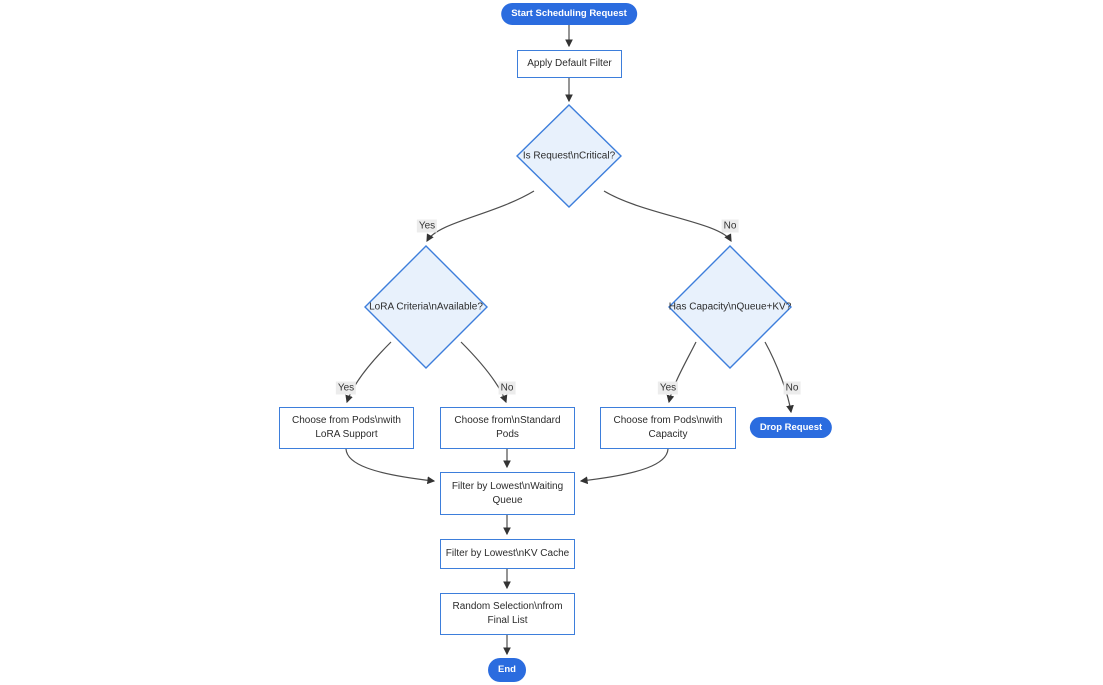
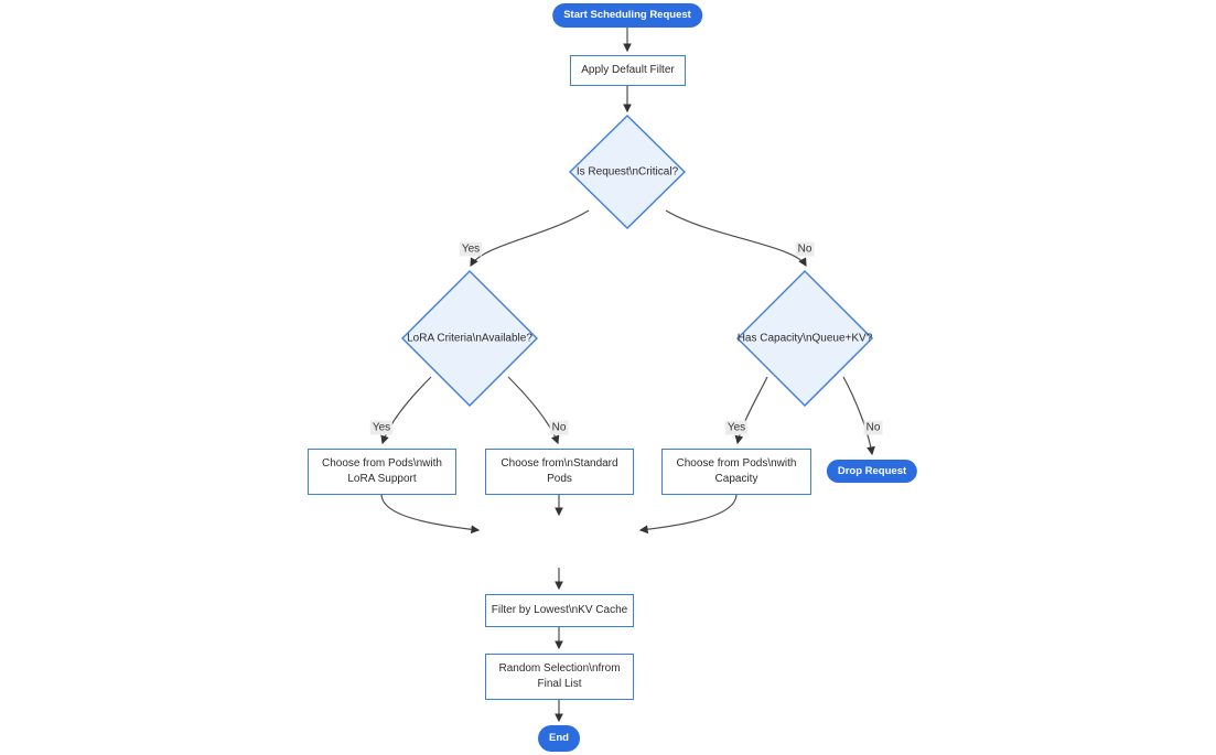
  Start Scheduling Request
  Apply Default Filter
  Is Request\nCritical?
  LoRA Criteria\nAvailable?
  Has Capacity\nQueue+KV?
  Choose from Pods\nwith
  LoRA Support
  Choose from\nStandard
  Pods
  Choose from Pods\nwith
  Capacity
  Drop Request
- Filter by Lowest\nWaiting
- Queue
  Filter by Lowest\nKV Cache
  Random Selection\nfrom
  Final List
  End
  Yes
  No
  Yes
  No
  Yes
  No
